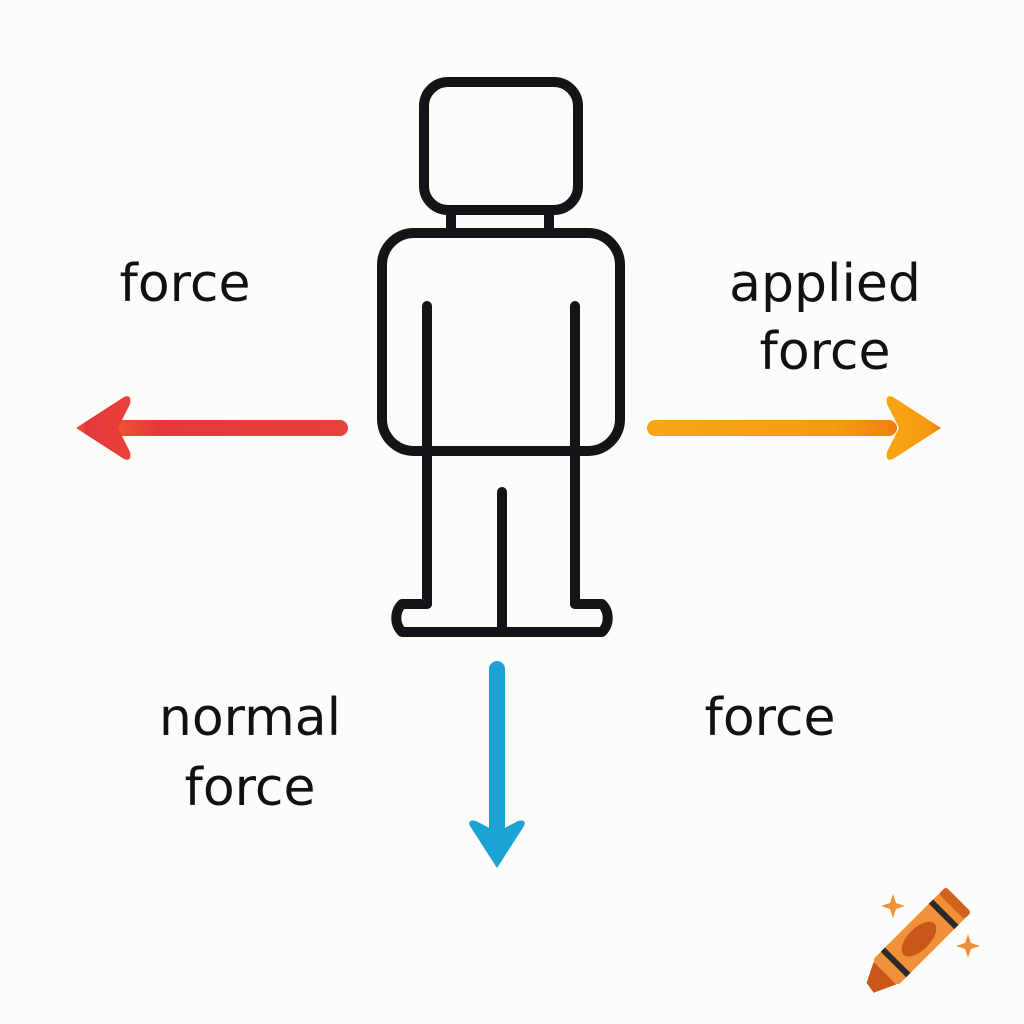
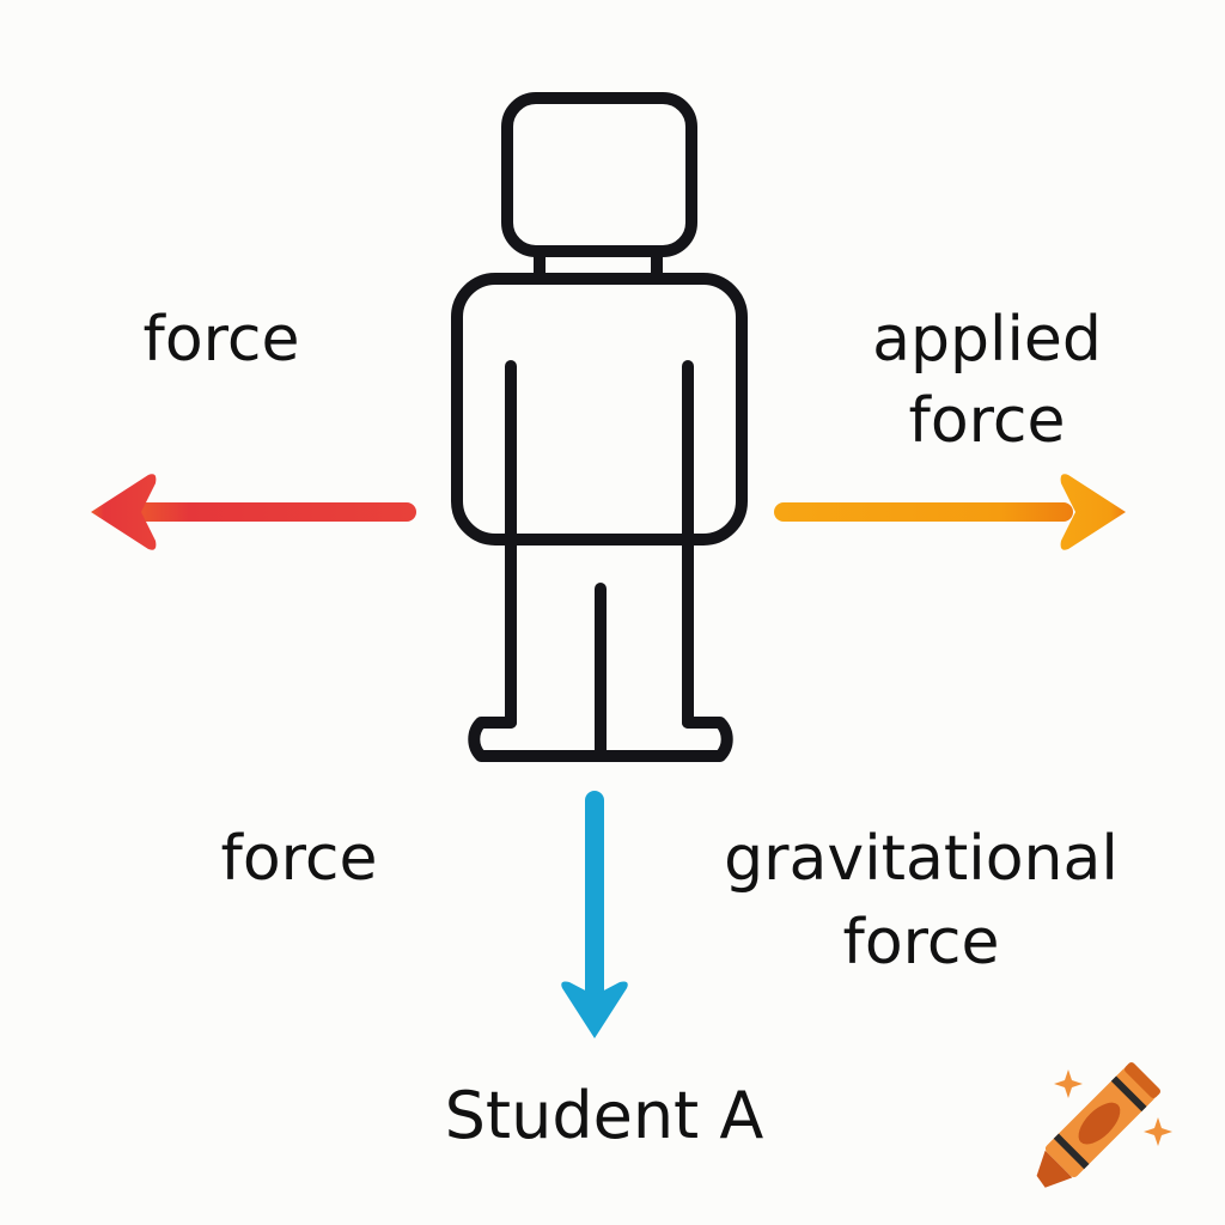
  force
  applied
  force
- normal
  force
+ gravitational
  force
+ Student A
